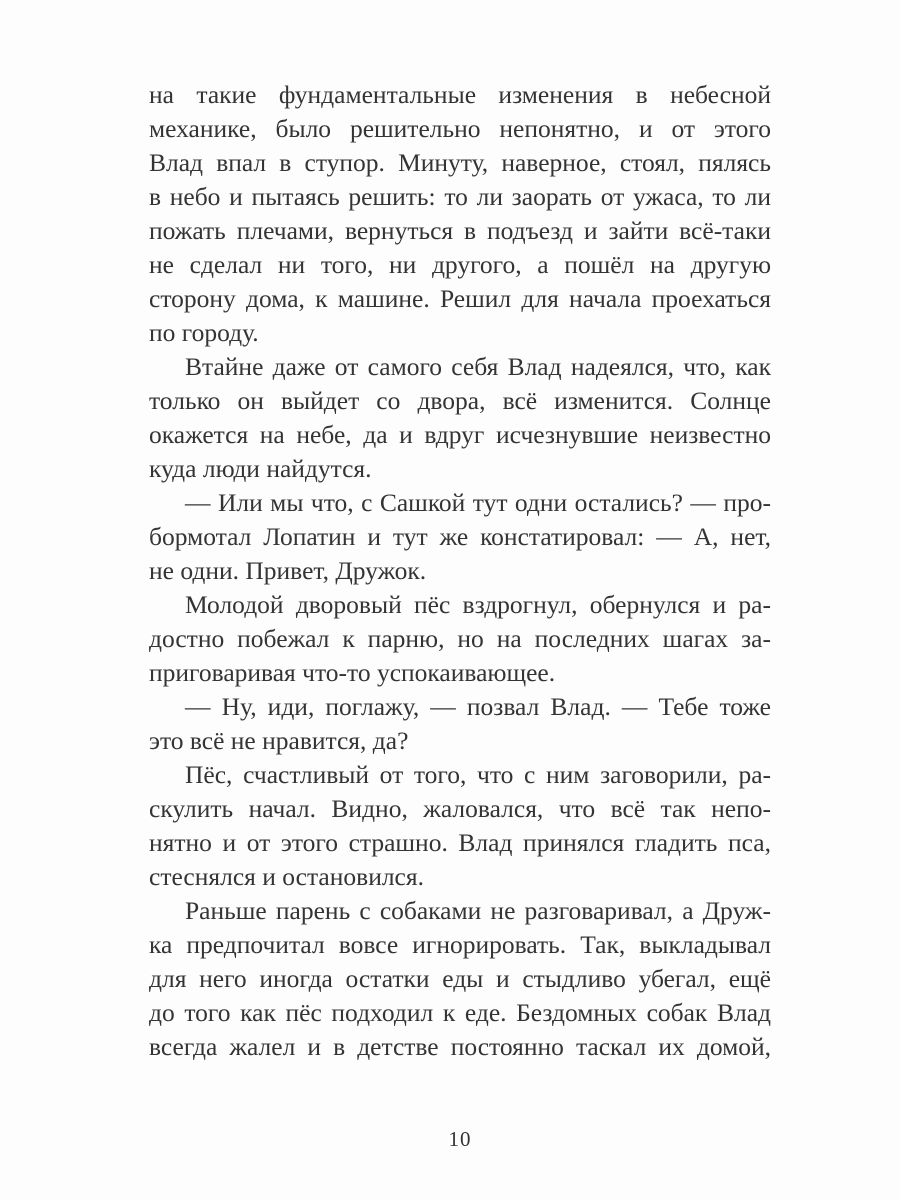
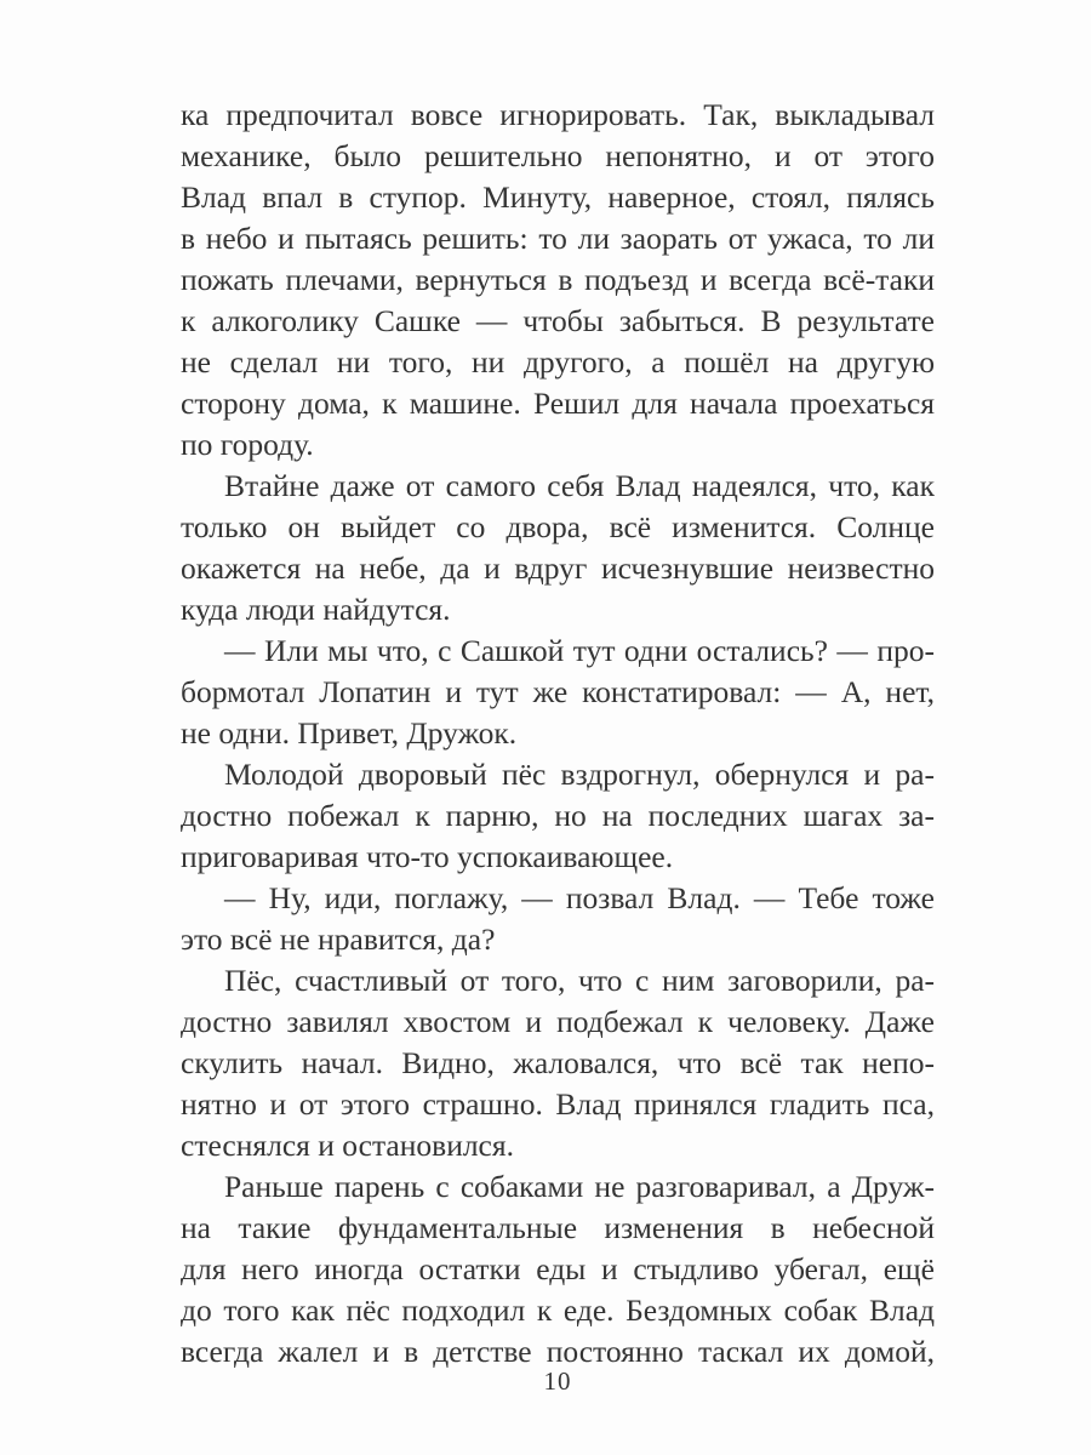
- на такие фундаментальные изменения в небесной
+ ка предпочитал вовсе игнорировать. Так, выкладывал
  механике, было решительно непонятно, и от этого
  Влад впал в ступор. Минуту, наверное, стоял, пялясь
  в небо и пытаясь решить: то ли заорать от ужаса, то ли
- пожать плечами, вернуться в подъезд и зайти всё-таки
+ пожать плечами, вернуться в подъезд и всегда всё-таки
+ к алкоголику Сашке — чтобы забыться. В результате
  не сделал ни того, ни другого, а пошёл на другую
  сторону дома, к машине. Решил для начала проехаться
  по городу.
  Втайне даже от самого себя Влад надеялся, что, как
  только он выйдет со двора, всё изменится. Солнце
  окажется на небе, да и вдруг исчезнувшие неизвестно
  куда люди найдутся.
  — Или мы что, с Сашкой тут одни остались? — про-
  бормотал Лопатин и тут же констатировал: — А, нет,
  не одни. Привет, Дружок.
  Молодой дворовый пёс вздрогнул, обернулся и ра-
  достно побежал к парню, но на последних шагах за-
  приговаривая что-то успокаивающее.
  — Ну, иди, поглажу, — позвал Влад. — Тебе тоже
  это всё не нравится, да?
  Пёс, счастливый от того, что с ним заговорили, ра-
+ достно завилял хвостом и подбежал к человеку. Даже
  скулить начал. Видно, жаловался, что всё так непо-
  нятно и от этого страшно. Влад принялся гладить пса,
  стеснялся и остановился.
  Раньше парень с собаками не разговаривал, а Друж-
- ка предпочитал вовсе игнорировать. Так, выкладывал
+ на такие фундаментальные изменения в небесной
  для него иногда остатки еды и стыдливо убегал, ещё
  до того как пёс подходил к еде. Бездомных собак Влад
  всегда жалел и в детстве постоянно таскал их домой,
  10
